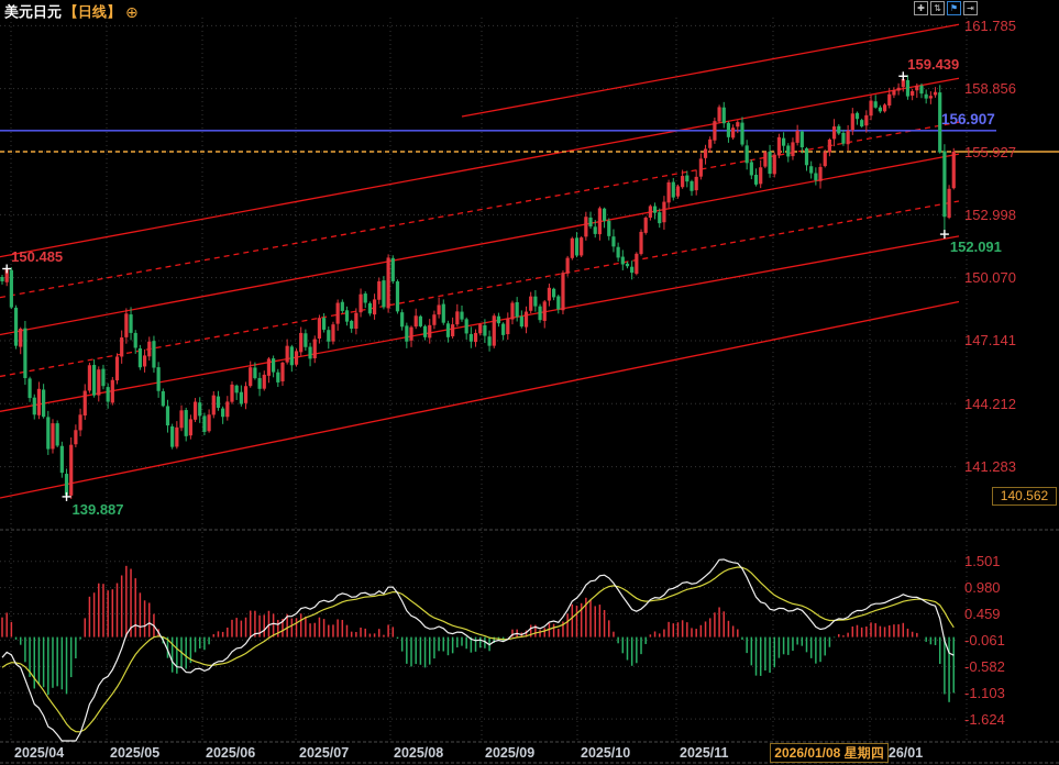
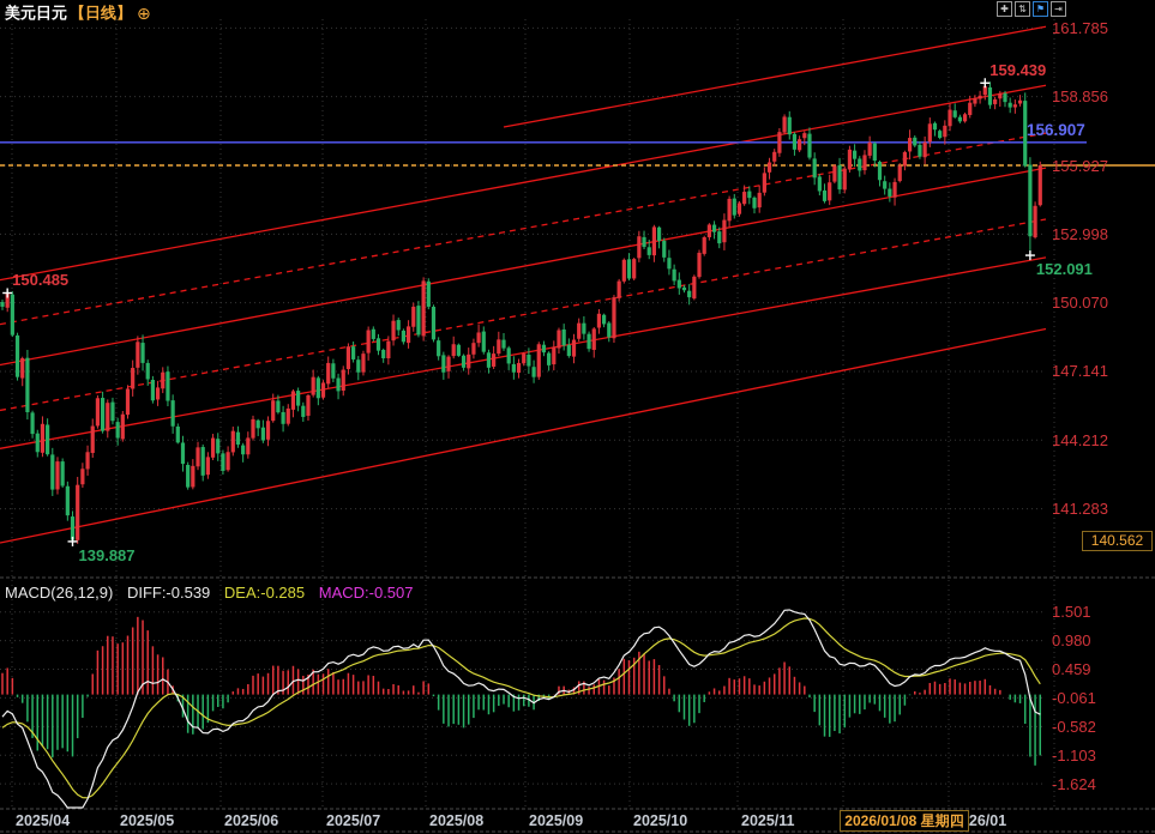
  美元日元
  【日线】
  ⊕
  ✚
  ⇅
  ⚑
  ⇥
  161.785
  158.856
  155.927
  152.998
  150.070
  147.141
  144.212
  141.283
  1.501
  0.980
  0.459
  -0.061
  -0.582
  -1.103
  -1.624
  2025/04
  2025/05
  2025/06
  2025/07
  2025/08
  2025/09
  2025/10
  2025/11
  26/01
  150.485
  139.887
  159.439
  152.091
  156.907
  140.562
  2026/01/08 星期四
+ MACD(26,12,9) DIFF:-0.539 DEA:-0.285 MACD:-0.507
